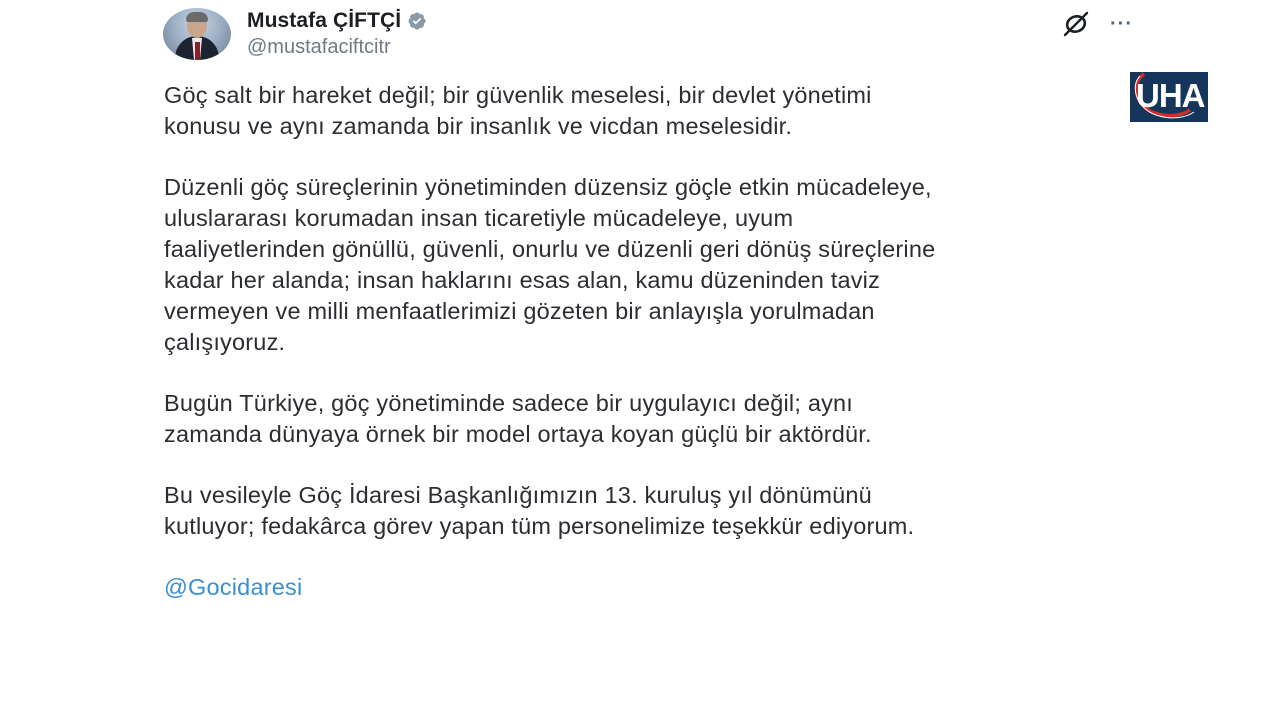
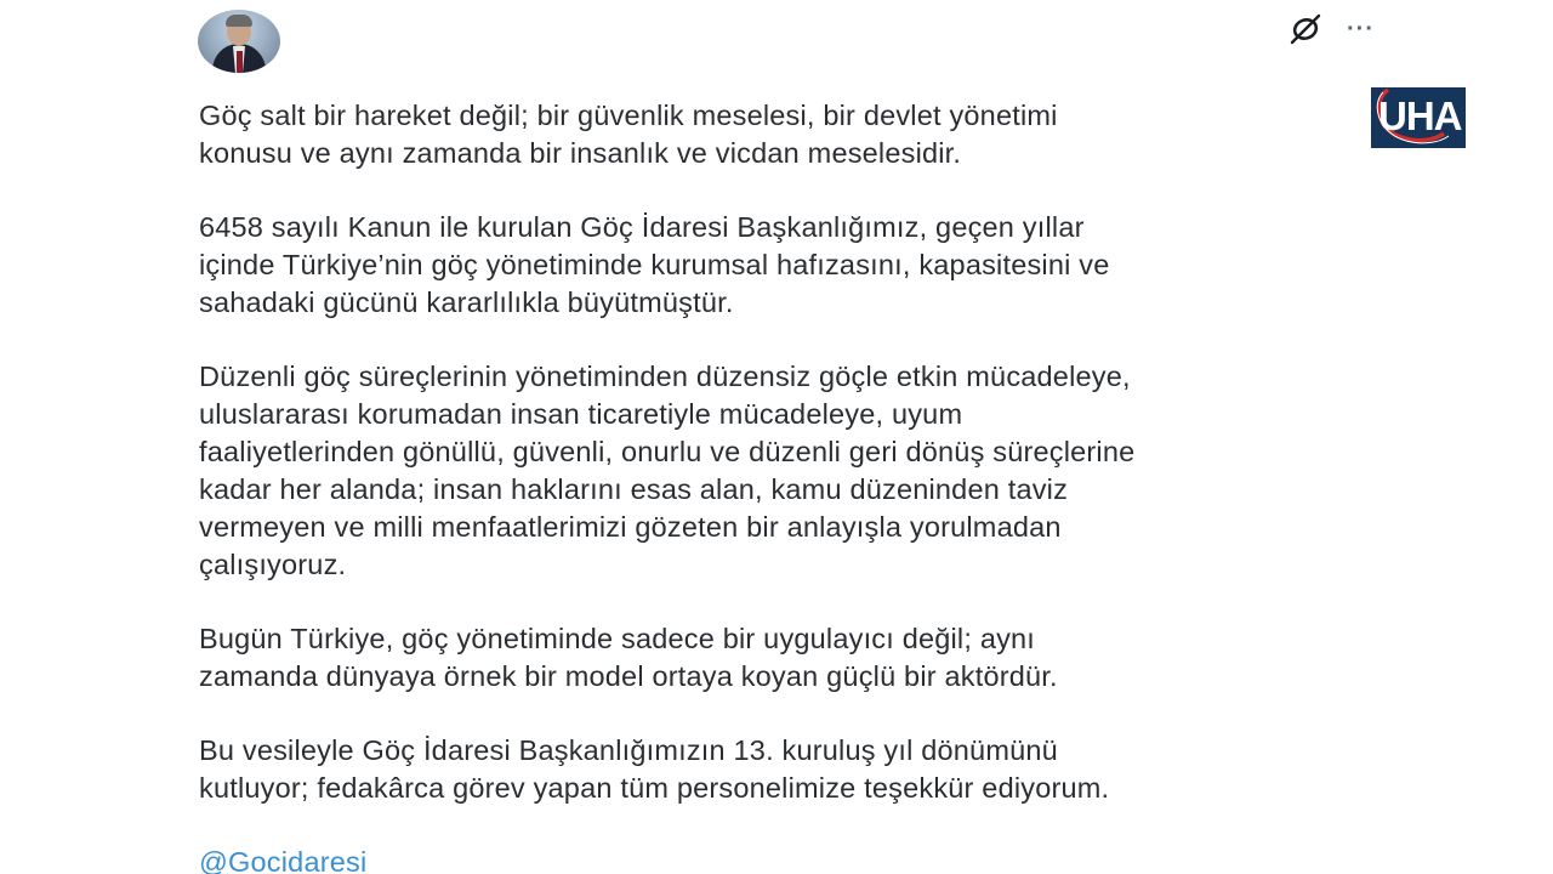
- Mustafa ÇİFTÇİ
- @mustafaciftcitr
  ···
  UHA
  Göç salt bir hareket değil; bir güvenlik meselesi, bir devlet yönetimi
  konusu ve aynı zamanda bir insanlık ve vicdan meselesidir.
+ 6458 sayılı Kanun ile kurulan Göç İdaresi Başkanlığımız, geçen yıllar
+ içinde Türkiye’nin göç yönetiminde kurumsal hafızasını, kapasitesini ve
+ sahadaki gücünü kararlılıkla büyütmüştür.
  Düzenli göç süreçlerinin yönetiminden düzensiz göçle etkin mücadeleye,
  uluslararası korumadan insan ticaretiyle mücadeleye, uyum
  faaliyetlerinden gönüllü, güvenli, onurlu ve düzenli geri dönüş süreçlerine
  kadar her alanda; insan haklarını esas alan, kamu düzeninden taviz
  vermeyen ve milli menfaatlerimizi gözeten bir anlayışla yorulmadan
  çalışıyoruz.
  Bugün Türkiye, göç yönetiminde sadece bir uygulayıcı değil; aynı
  zamanda dünyaya örnek bir model ortaya koyan güçlü bir aktördür.
  Bu vesileyle Göç İdaresi Başkanlığımızın 13. kuruluş yıl dönümünü
  kutluyor; fedakârca görev yapan tüm personelimize teşekkür ediyorum.
  @Gocidaresi
